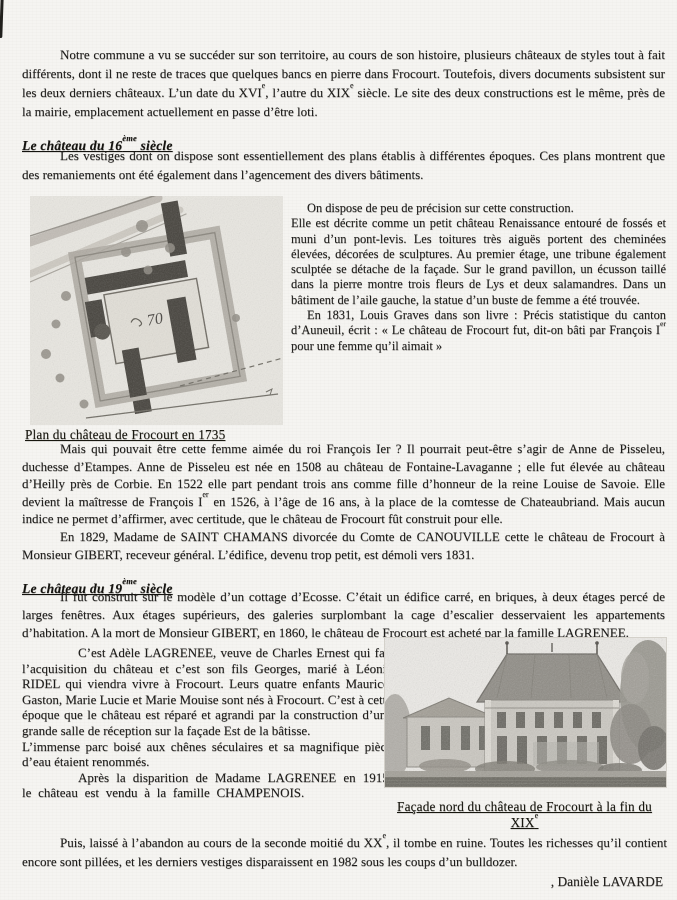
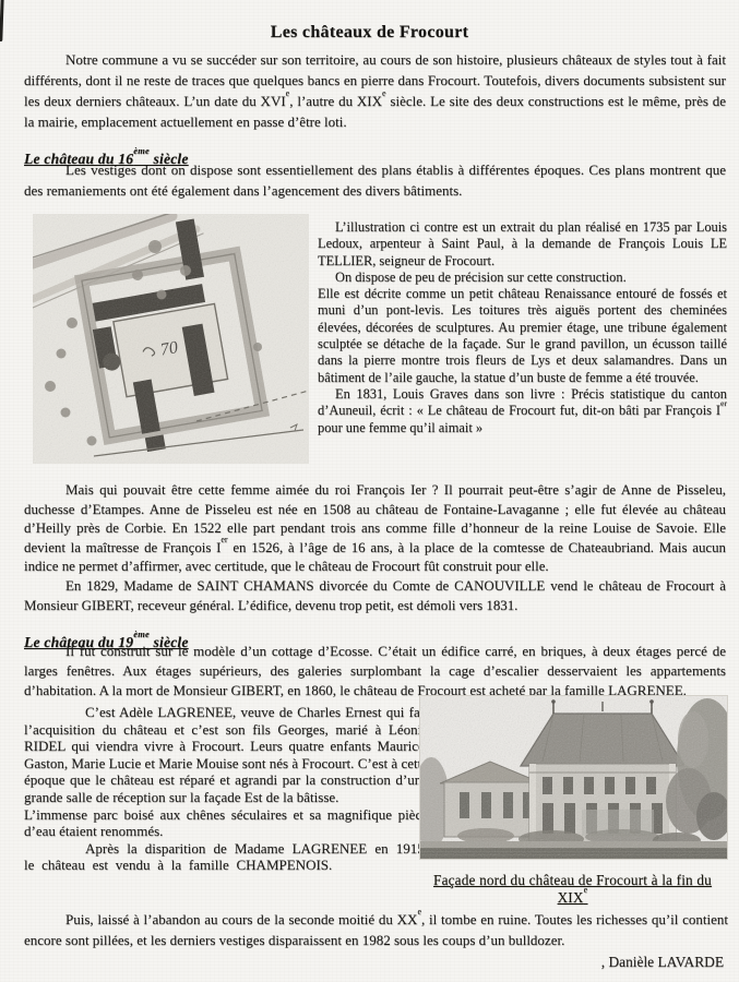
+ Les châteaux de Frocourt
  Notre commune a vu se succéder sur son territoire, au cours de son histoire, plusieurs châteaux de styles tout à fait différents, dont il ne reste de traces que quelques bancs en pierre dans Frocourt. Toutefois, divers documents subsistent sur les deux derniers châteaux. L’un date du XVIe, l’autre du XIXe siècle. Le site des deux constructions est le même, près de la mairie, emplacement actuellement en passe d’être loti.
  Le château du 16ème siècle
  Les vestiges dont on dispose sont essentiellement des plans établis à différentes époques. Ces plans montrent que des remaniements ont été également dans l’agencement des divers bâtiments.
+ L’illustration ci contre est un extrait du plan réalisé en 1735 par Louis Ledoux, arpenteur à Saint Paul, à la demande de François Louis LE TELLIER, seigneur de Frocourt.
  On dispose de peu de précision sur cette construction.
  Elle est décrite comme un petit château Renaissance entouré de fossés et muni d’un pont-levis. Les toitures très aiguës portent des cheminées élevées, décorées de sculptures. Au premier étage, une tribune également sculptée se détache de la façade. Sur le grand pavillon, un écusson taillé dans la pierre montre trois fleurs de Lys et deux salamandres. Dans un bâtiment de l’aile gauche, la statue d’un buste de femme a été trouvée.
  En 1831, Louis Graves dans son livre : Précis statistique du canton d’Auneuil, écrit : « Le château de Frocourt fut, dit-on bâti par François Ier pour une femme qu’il aimait »
- Plan du château de Frocourt en 1735
  Mais qui pouvait être cette femme aimée du roi François Ier ? Il pourrait peut-être s’agir de Anne de Pisseleu, duchesse d’Etampes. Anne de Pisseleu est née en 1508 au château de Fontaine-Lavaganne ; elle fut élevée au château d’Heilly près de Corbie. En 1522 elle part pendant trois ans comme fille d’honneur de la reine Louise de Savoie. Elle devient la maîtresse de François Ier en 1526, à l’âge de 16 ans, à la place de la comtesse de Chateaubriand. Mais aucun indice ne permet d’affirmer, avec certitude, que le château de Frocourt fût construit pour elle.
- En 1829, Madame de SAINT CHAMANS divorcée du Comte de CANOUVILLE cette le château de Frocourt à Monsieur GIBERT, receveur général. L’édifice, devenu trop petit, est démoli vers 1831.
+ En 1829, Madame de SAINT CHAMANS divorcée du Comte de CANOUVILLE vend le château de Frocourt à Monsieur GIBERT, receveur général. L’édifice, devenu trop petit, est démoli vers 1831.
  Le château du 19ème siècle
  Il fut construit sur le modèle d’un cottage d’Ecosse. C’était un édifice carré, en briques, à deux étages percé de larges fenêtres. Aux étages supérieurs, des galeries surplombant la cage d’escalier desservaient les appartements d’habitation. A la mort de Monsieur GIBERT, en 1860, le château de Frocourt est acheté par la famille LAGRENEE.
  C’est Adèle LAGRENEE, veuve de Charles Ernest qui fa l’acquisition du château et c’est son fils Georges, marié à Léoni RIDEL qui viendra vivre à Frocourt. Leurs quatre enfants Mauric Gaston, Marie Lucie et Marie Mouise sont nés à Frocourt. C’est à cett époque que le château est réparé et agrandi par la construction d’un grande salle de réception sur la façade Est de la bâtisse.
  L’immense parc boisé aux chênes séculaires et sa magnifique pièc d’eau étaient renommés.
  Après la disparition de Madame LAGRENEE en 191 le château est vendu à la famille CHAMPENOIS.
  Façade nord du château de Frocourt à la fin du XIXe
  Puis, laissé à l’abandon au cours de la seconde moitié du XXe, il tombe en ruine. Toutes les richesses qu’il contient encore sont pillées, et les derniers vestiges disparaissent en 1982 sous les coups d’un bulldozer.
  , Danièle LAVARDE
